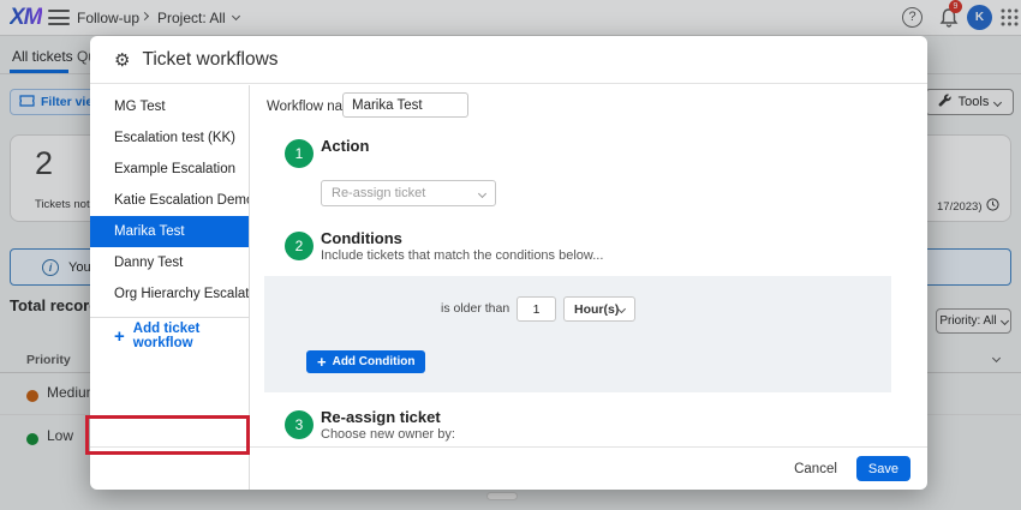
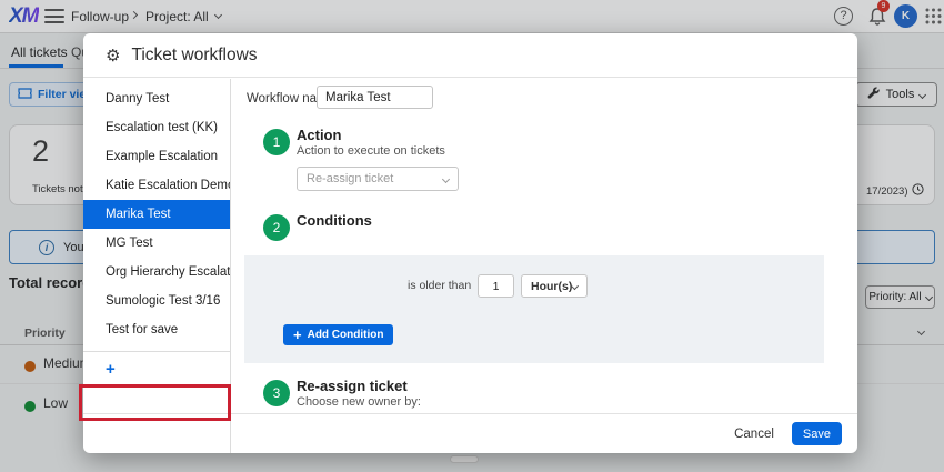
  XM
  Follow-up
  Project: All
  ?
  K
  All tickets
  Filter vi
  Tools
  2
  17/2023)
  i
  Total recor
  Priority: All
  Priority
  Mediu
  Low
  ⚙
  Ticket workflows
- MG Test
+ Danny Test
  Escalation test (KK)
  Example Escalation
  Katie Escalation Dem
  Marika Test
- Danny Test
+ MG Test
  Org Hierarchy Escalat
+ Sumologic Test 3/16
+ Test for save
  +
- Add ticket workflow
  Workflow na
  Marika Test
  1
  Action
+ Action to execute on tickets
  Re-assign ticket
  2
  Conditions
- Include tickets that match the conditions below...
  is older than
  1
  Hour(s)
  +
  Add Condition
  3
  Re-assign ticket
  Choose new owner by:
  Cancel
  Save
